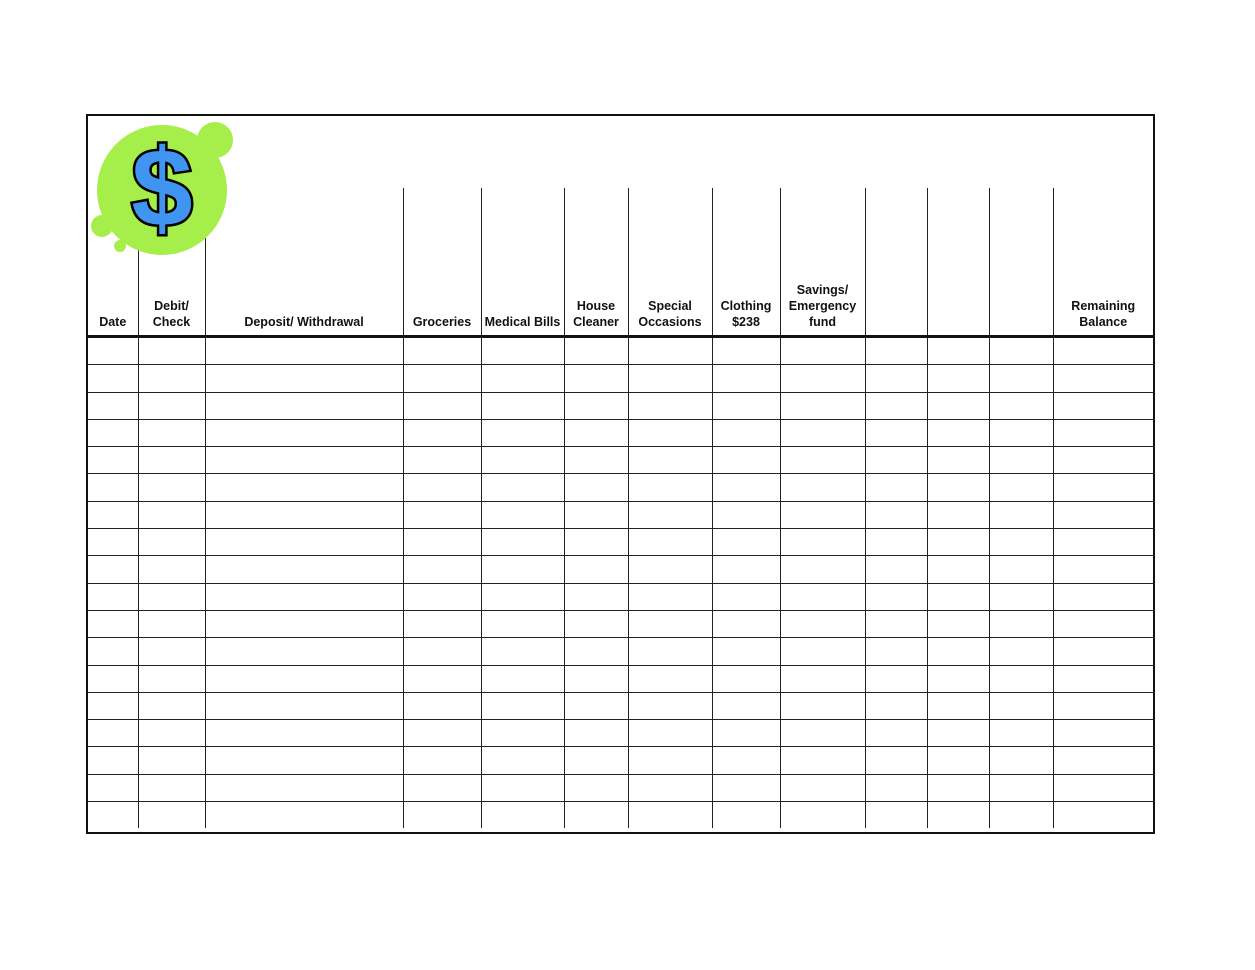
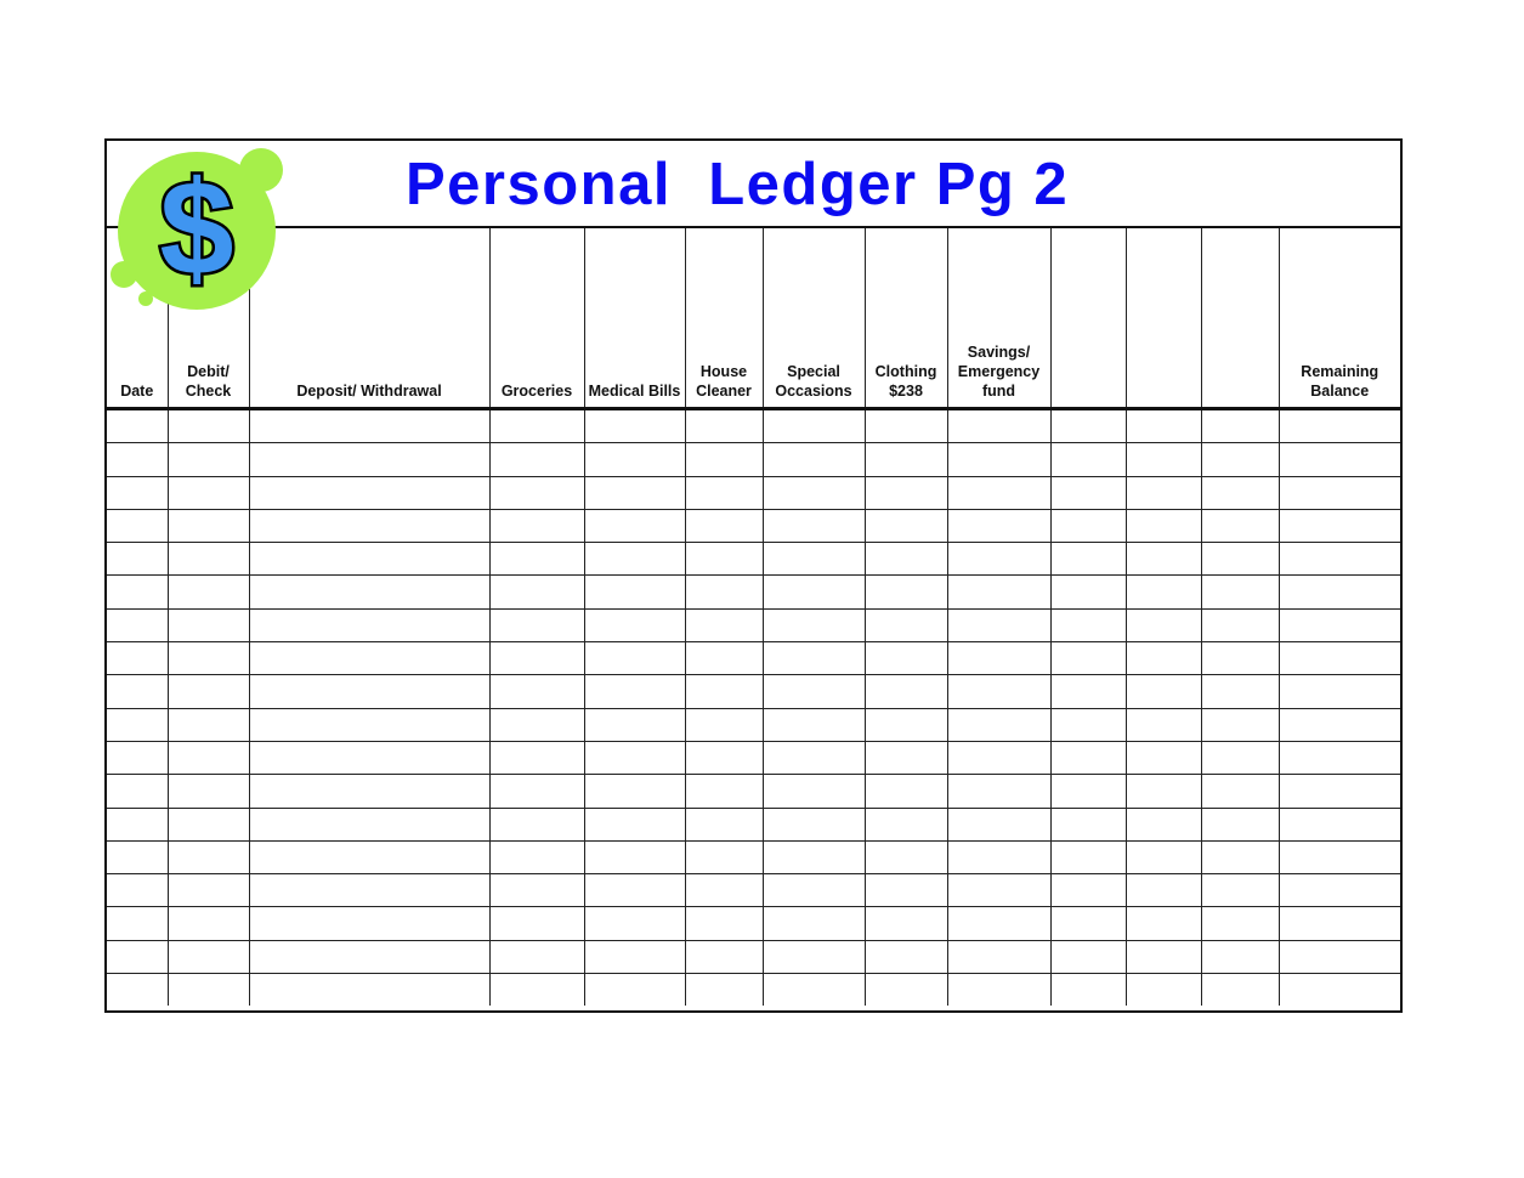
+ Personal Ledger Pg 2
  Date	Debit/ Check	Deposit/ Withdrawal	Groceries	Medical Bills	House Cleaner	Special Occasions	Clothing $238	Savings/ Emergency fund				Remaining Balance
  $
